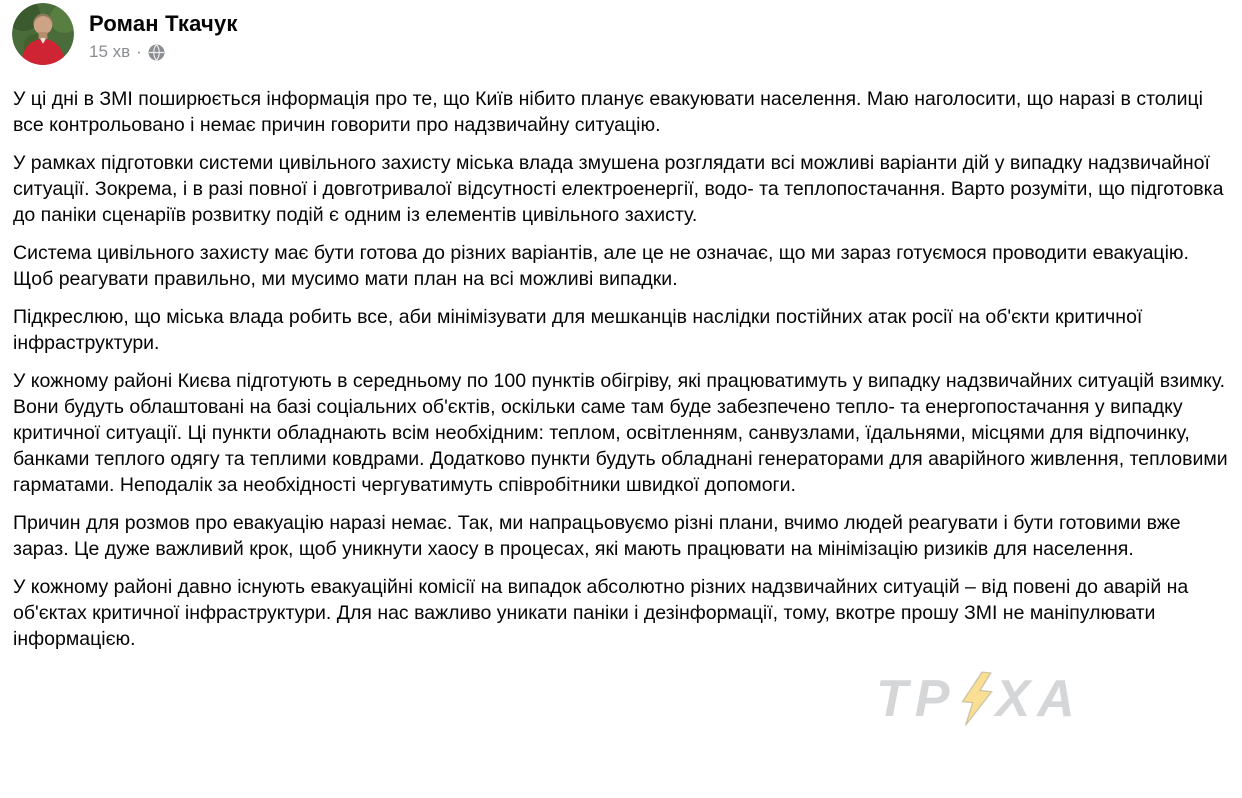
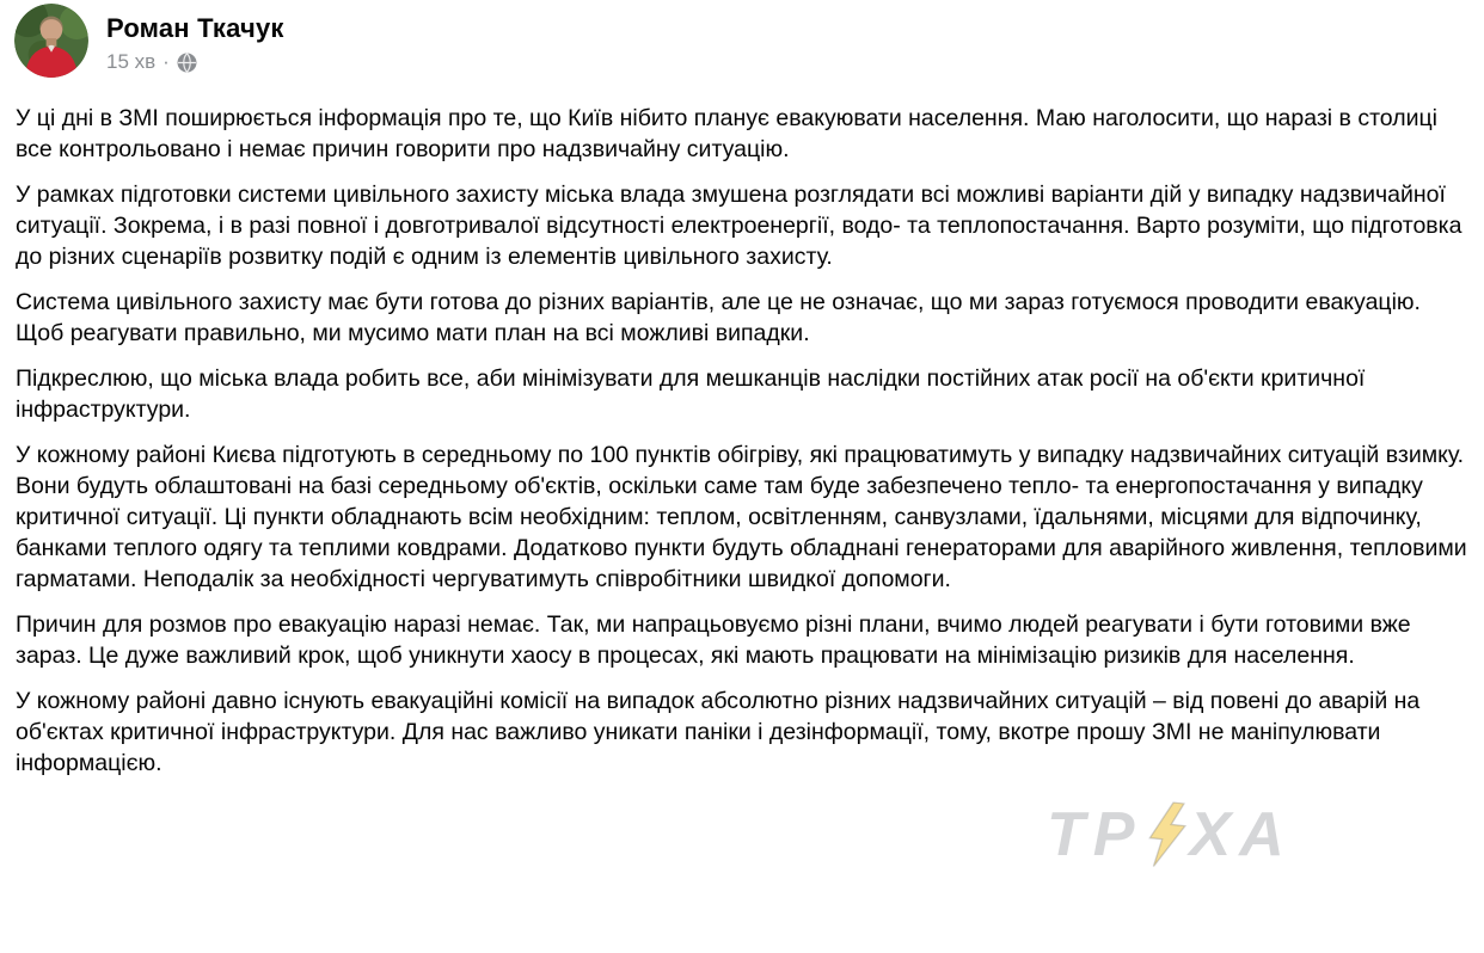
  Роман Ткачук
  15 хв
  ·
  У ці дні в ЗМІ поширюється інформація про те, що Київ нібито планує евакуювати населення. Маю наголосити, що наразі в столиці все контрольовано і немає причин говорити про надзвичайну ситуацію.
- У рамках підготовки системи цивільного захисту міська влада змушена розглядати всі можливі варіанти дій у випадку надзвичайної ситуації. Зокрема, і в разі повної і довготривалої відсутності електроенергії, водо- та теплопостачання. Варто розуміти, що підготовка до паніки сценаріїв розвитку подій є одним із елементів цивільного захисту.
+ У рамках підготовки системи цивільного захисту міська влада змушена розглядати всі можливі варіанти дій у випадку надзвичайної ситуації. Зокрема, і в разі повної і довготривалої відсутності електроенергії, водо- та теплопостачання. Варто розуміти, що підготовка до різних сценаріїв розвитку подій є одним із елементів цивільного захисту.
  Система цивільного захисту має бути готова до різних варіантів, але це не означає, що ми зараз готуємося проводити евакуацію. Щоб реагувати правильно, ми мусимо мати план на всі можливі випадки.
  Підкреслюю, що міська влада робить все, аби мінімізувати для мешканців наслідки постійних атак росії на об'єкти критичної інфраструктури.
- У кожному районі Києва підготують в середньому по 100 пунктів обігріву, які працюватимуть у випадку надзвичайних ситуацій взимку. Вони будуть облаштовані на базі соціальних об'єктів, оскільки саме там буде забезпечено тепло- та енергопостачання у випадку критичної ситуації. Ці пункти обладнають всім необхідним: теплом, освітленням, санвузлами, їдальнями, місцями для відпочинку, банками теплого одягу та теплими ковдрами. Додатково пункти будуть обладнані генераторами для аварійного живлення, тепловими гарматами. Неподалік за необхідності чергуватимуть співробітники швидкої допомоги.
+ У кожному районі Києва підготують в середньому по 100 пунктів обігріву, які працюватимуть у випадку надзвичайних ситуацій взимку. Вони будуть облаштовані на базі середньому об'єктів, оскільки саме там буде забезпечено тепло- та енергопостачання у випадку критичної ситуації. Ці пункти обладнають всім необхідним: теплом, освітленням, санвузлами, їдальнями, місцями для відпочинку, банками теплого одягу та теплими ковдрами. Додатково пункти будуть обладнані генераторами для аварійного живлення, тепловими гарматами. Неподалік за необхідності чергуватимуть співробітники швидкої допомоги.
  Причин для розмов про евакуацію наразі немає. Так, ми напрацьовуємо різні плани, вчимо людей реагувати і бути готовими вже зараз. Це дуже важливий крок, щоб уникнути хаосу в процесах, які мають працювати на мінімізацію ризиків для населення.
  У кожному районі давно існують евакуаційні комісії на випадок абсолютно різних надзвичайних ситуацій – від повені до аварій на об'єктах критичної інфраструктури. Для нас важливо уникати паніки і дезінформації, тому, вкотре прошу ЗМІ не маніпулювати інформацією.
  ТР
  ХА
